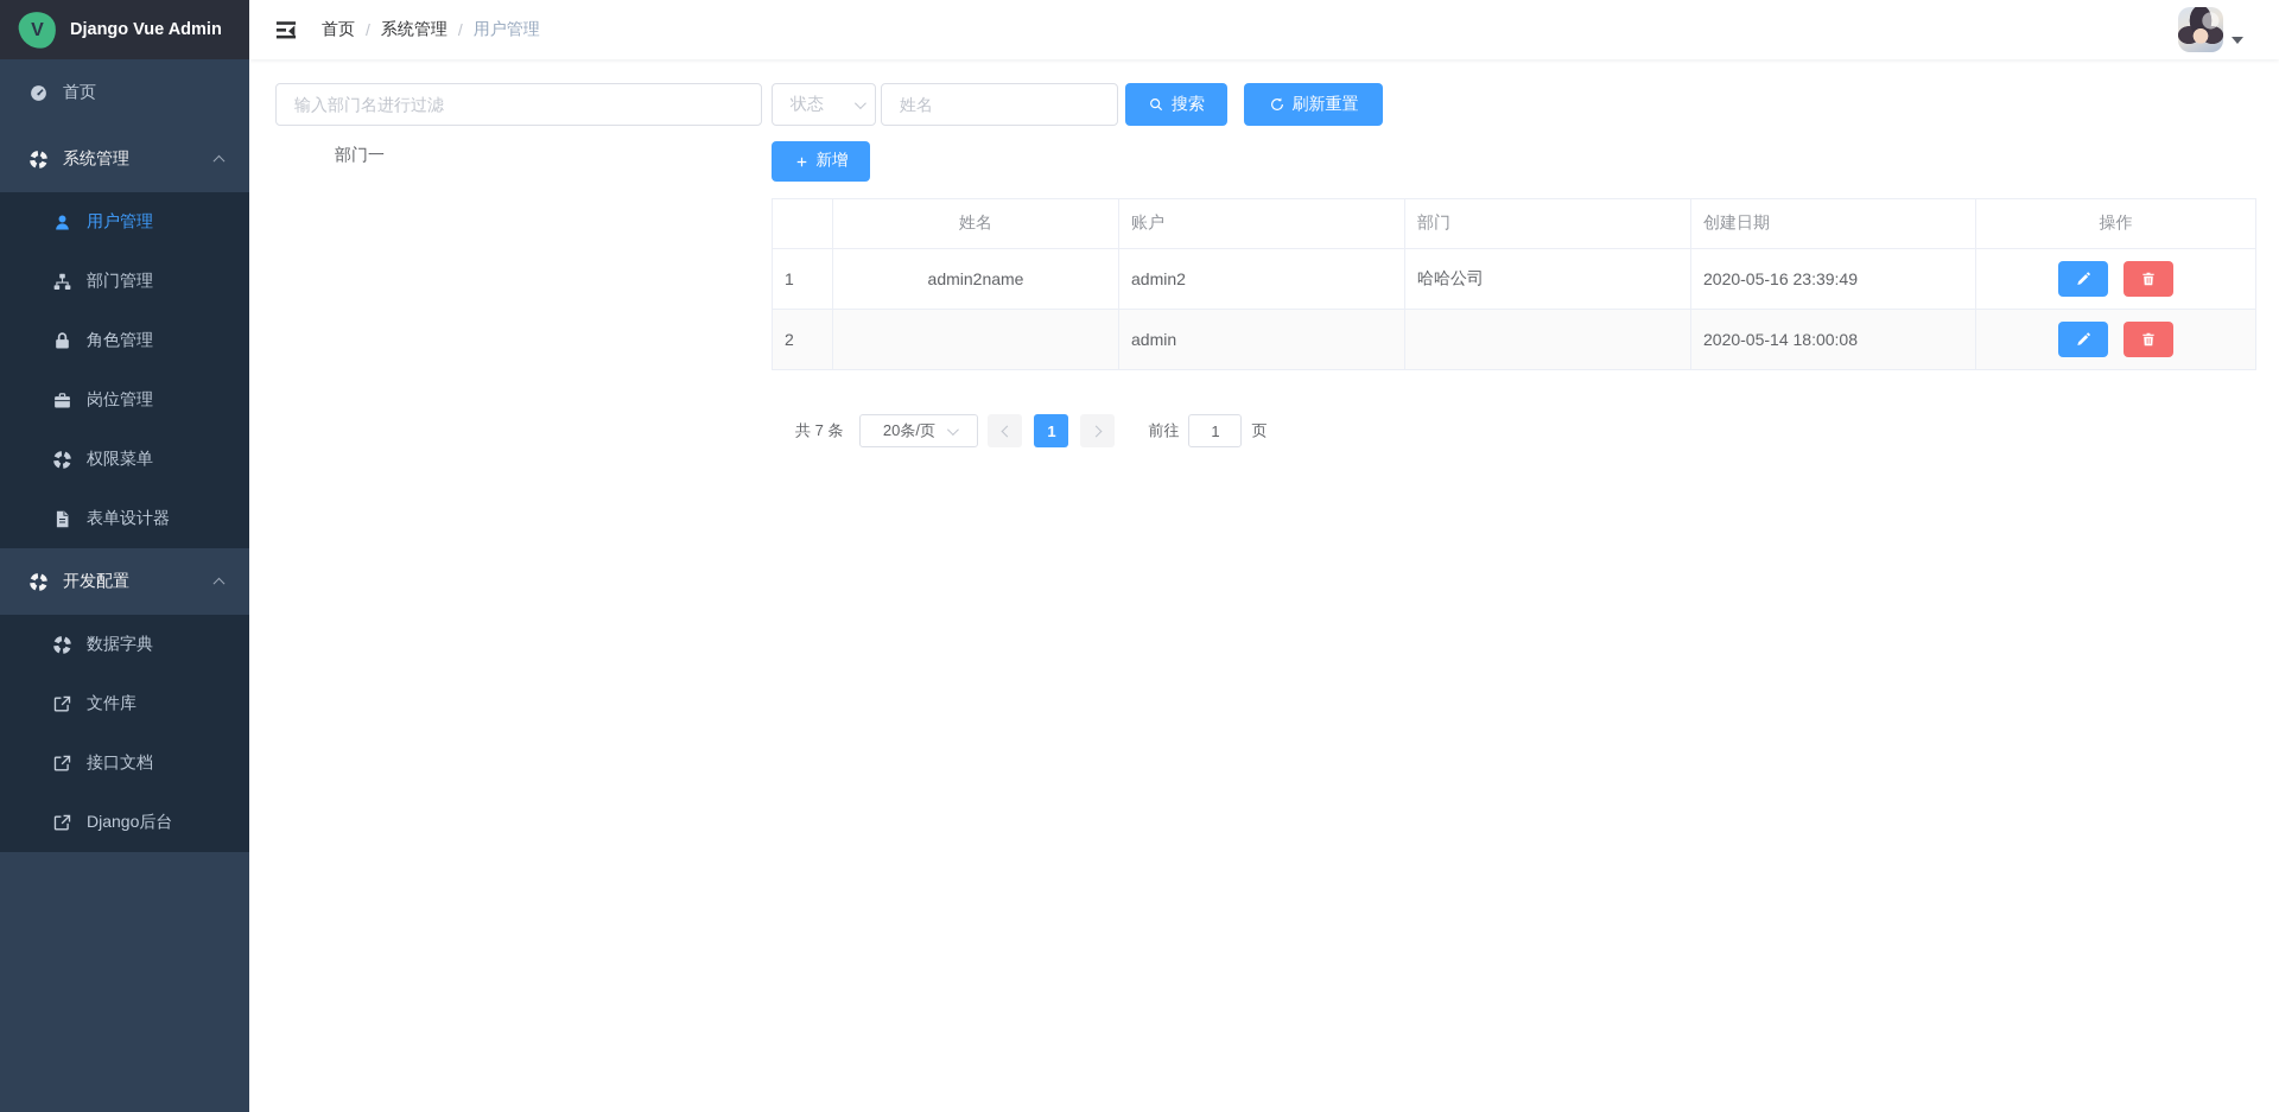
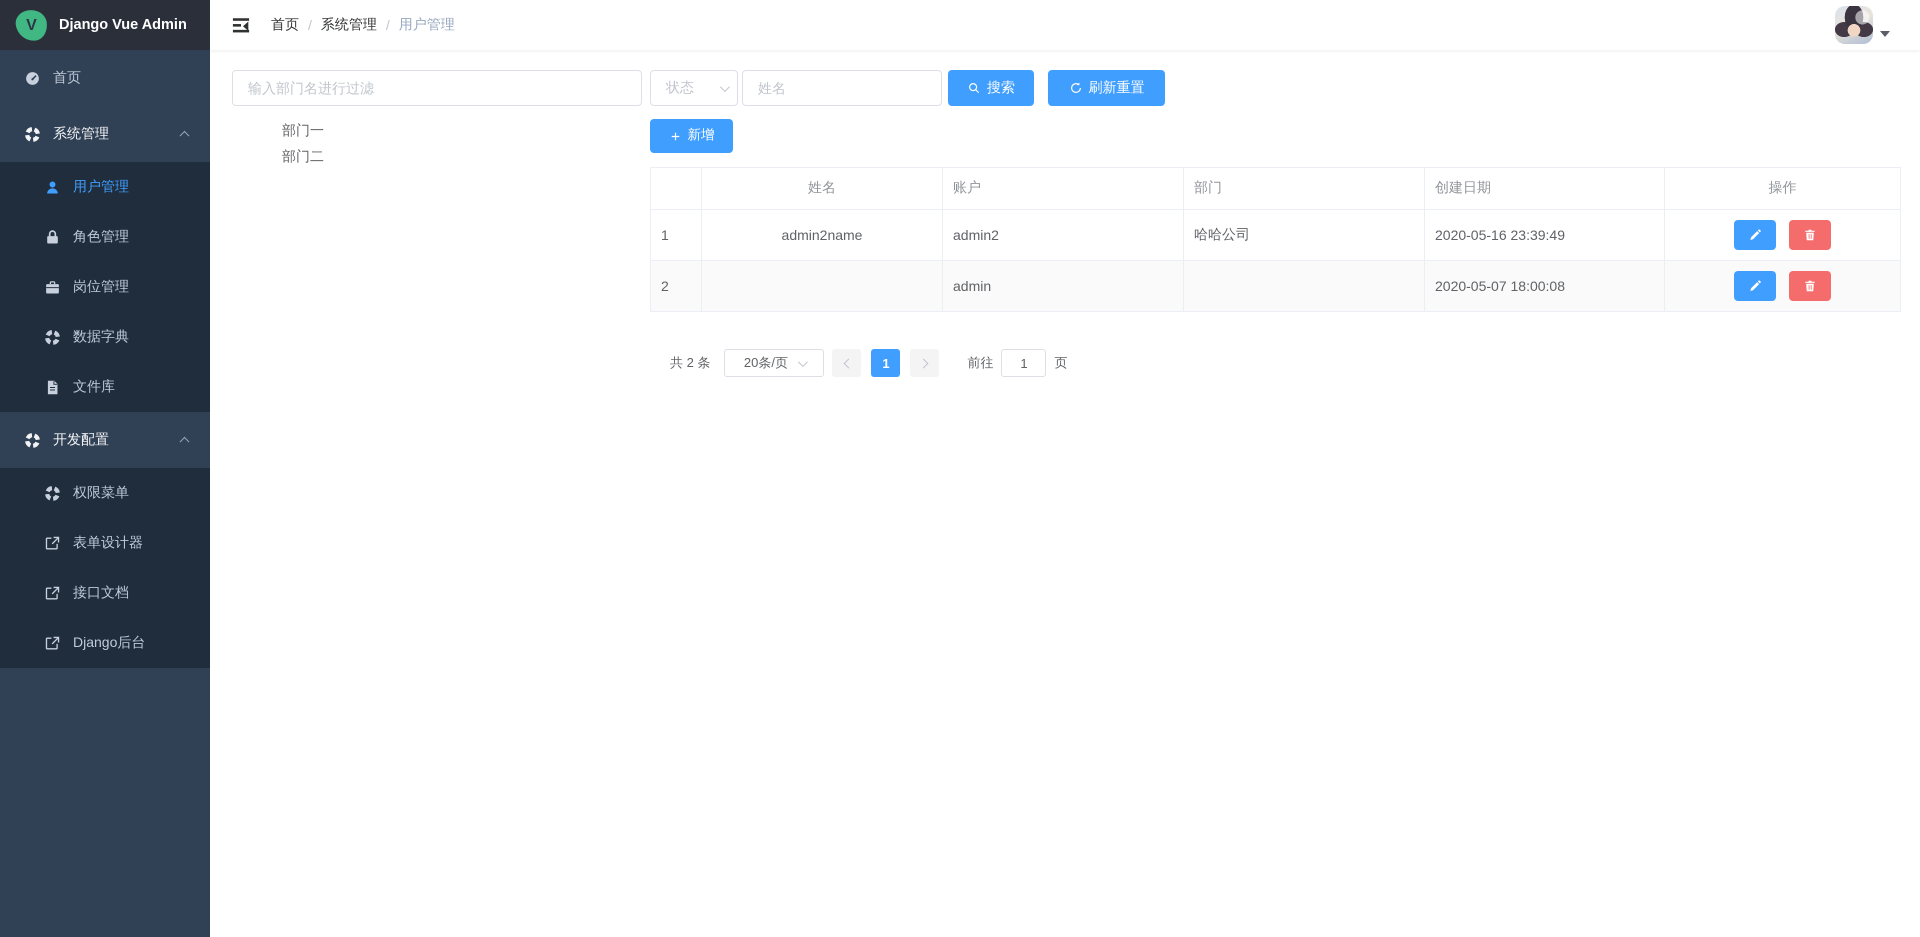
  Django Vue Admin
  首页
  系统管理
  用户管理
- 部门管理
  角色管理
  岗位管理
- 权限菜单
+ 数据字典
- 表单设计器
+ 文件库
  开发配置
- 数据字典
+ 权限菜单
- 文件库
+ 表单设计器
  接口文档
  Django后台
  首页
  /
  系统管理
  /
  用户管理
  输入部门名进行过滤
  部门一
+ 部门二
  状态
  姓名
  搜索
  刷新重置
  新增
  	姓名	账户	部门	创建日期	操作
  1	admin2name	admin2	哈哈公司	2020-05-16 23:39:49
- 2		admin		2020-05-14 18:00:08
+ 2		admin		2020-05-07 18:00:08
- 共 7 条
+ 共 2 条
  20条/页
  1
  前往
  1
  页
